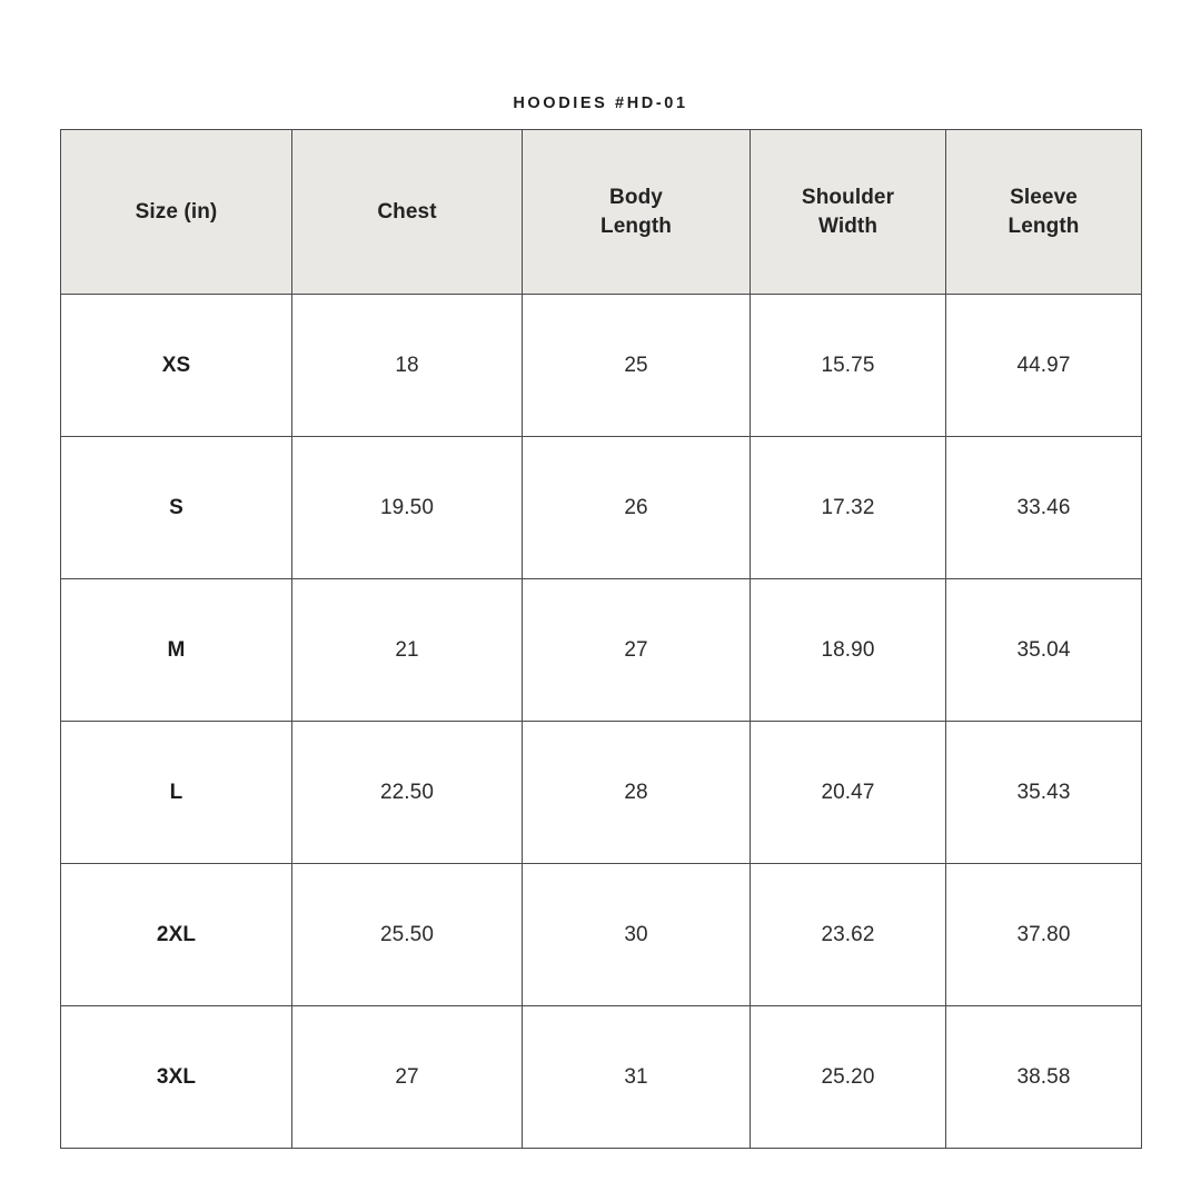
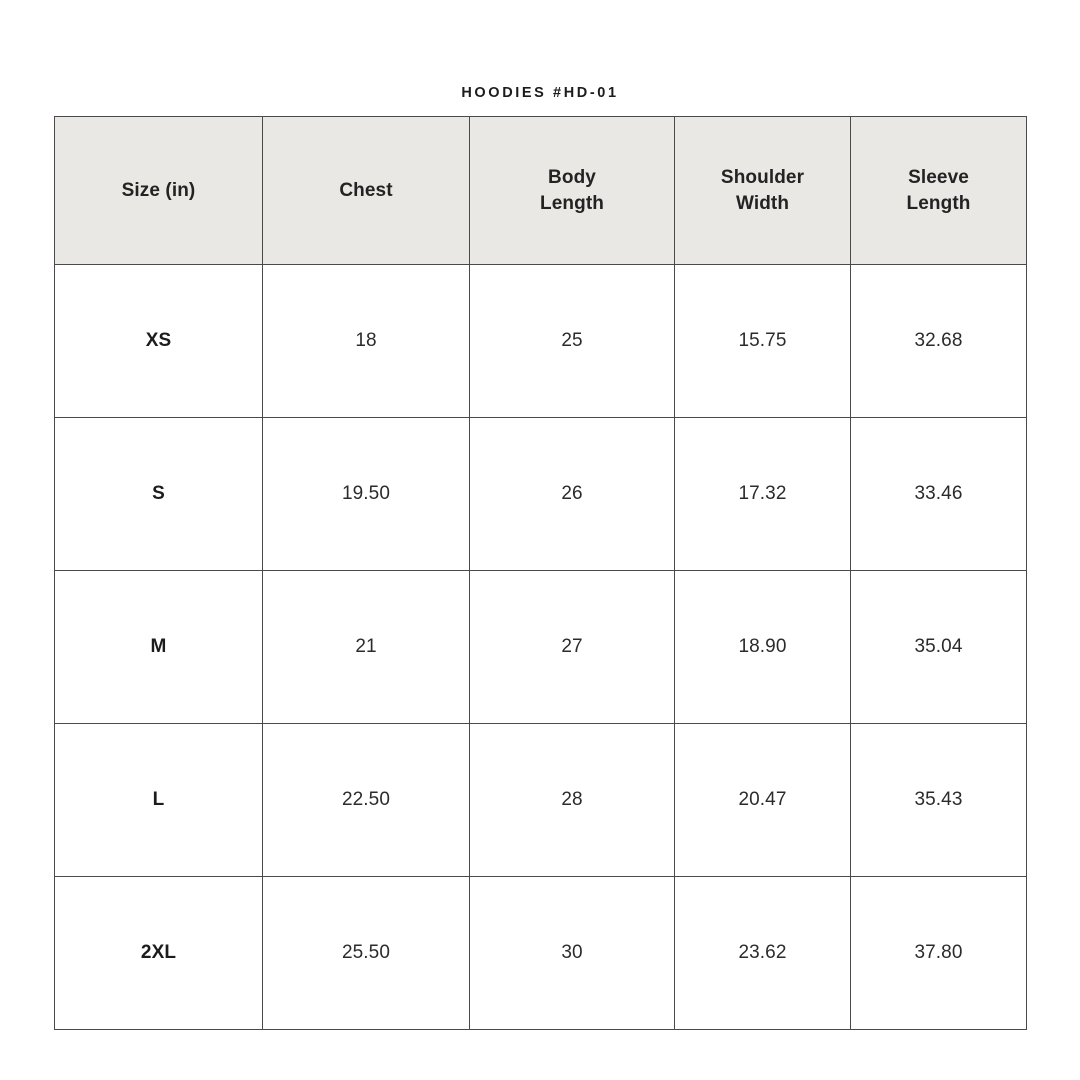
  HOODIES #HD-01
  Size (in)	Chest	Body Length	Shoulder Width	Sleeve Length
- XS	18	25	15.75	44.97
+ XS	18	25	15.75	32.68
  S	19.50	26	17.32	33.46
  M	21	27	18.90	35.04
  L	22.50	28	20.47	35.43
  2XL	25.50	30	23.62	37.80
- 3XL	27	31	25.20	38.58
